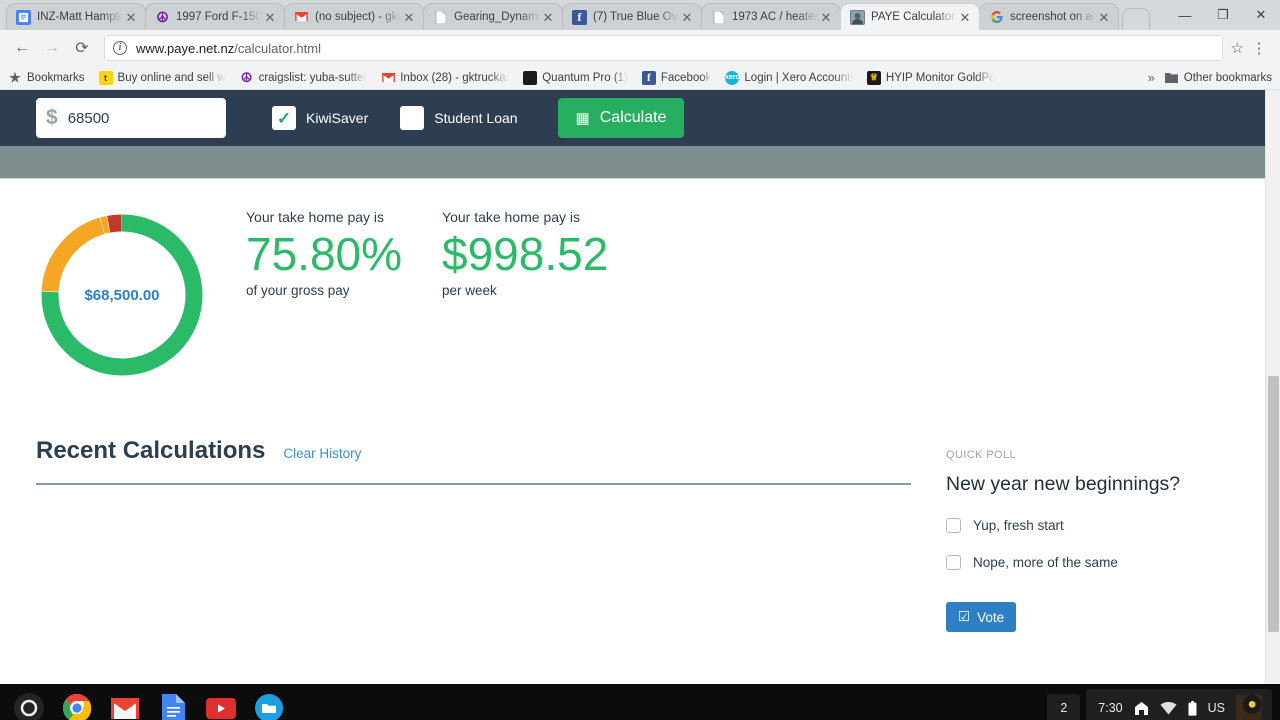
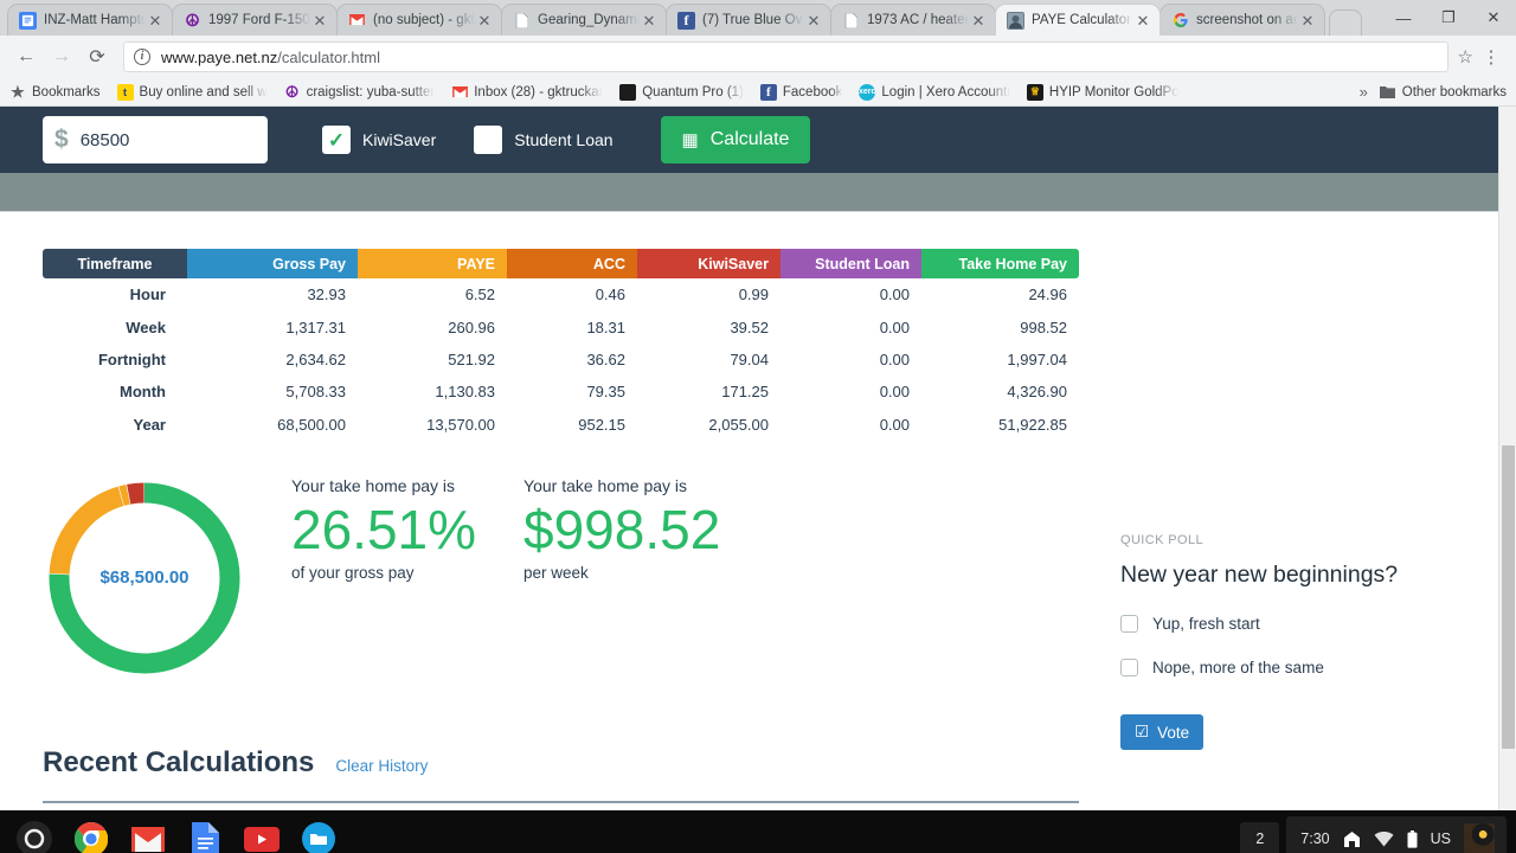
  INZ-Matt Hampto
  ✕
  ☮
  1997 Ford F-150
  ✕
  (no subject) - gkt
  ✕
  Gearing_Dynami
  ✕
  f
  (7) True Blue Ov
  ✕
  1973 AC / heater
  ✕
  PAYE Calculator
  ✕
  screenshot on ac
  ✕
  —
  ❐
  ✕
  ←
  →
  ⟳
  i
  www.paye.net.nz
  /calculator.html
  ☆
  ⋮
  ★
  Bookmarks
  t
  Buy online and sell w
  ☮
  craigslist: yuba-sutter
  Inbox (28) - gktruckau
  Quantum Pro (1)
  f
  Facebook
  Login | Xero Accounti
  ♕
  HYIP Monitor GoldPo
  »
  Other bookmarks
  $
  68500
  ✓
  KiwiSaver
  Student Loan
  ▦
  Calculate
+ Timeframe	Gross Pay	PAYE	ACC	KiwiSaver	Student Loan	Take Home Pay
+ Hour	32.93	6.52	0.46	0.99	0.00	24.96
+ Week	1,317.31	260.96	18.31	39.52	0.00	998.52
+ Fortnight	2,634.62	521.92	36.62	79.04	0.00	1,997.04
+ Month	5,708.33	1,130.83	79.35	171.25	0.00	4,326.90
+ Year	68,500.00	13,570.00	952.15	2,055.00	0.00	51,922.85
  $68,500.00
  Your take home pay is
- 75.80%
+ 26.51%
  of your gross pay
  Your take home pay is
  $998.52
  per week
  Recent Calculations
  Clear History
  QUICK POLL
  New year new beginnings?
  Yup, fresh start
  Nope, more of the same
  ☑
  Vote
  2
  7:30
  US
